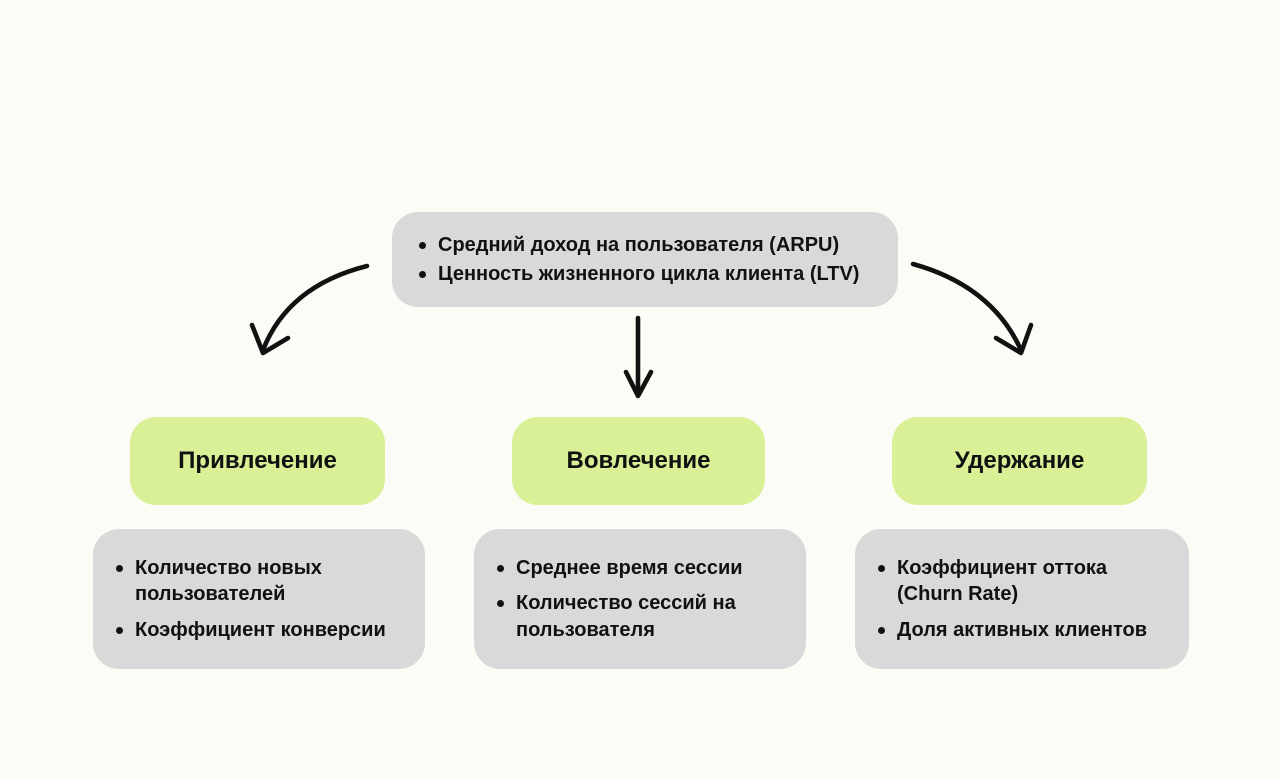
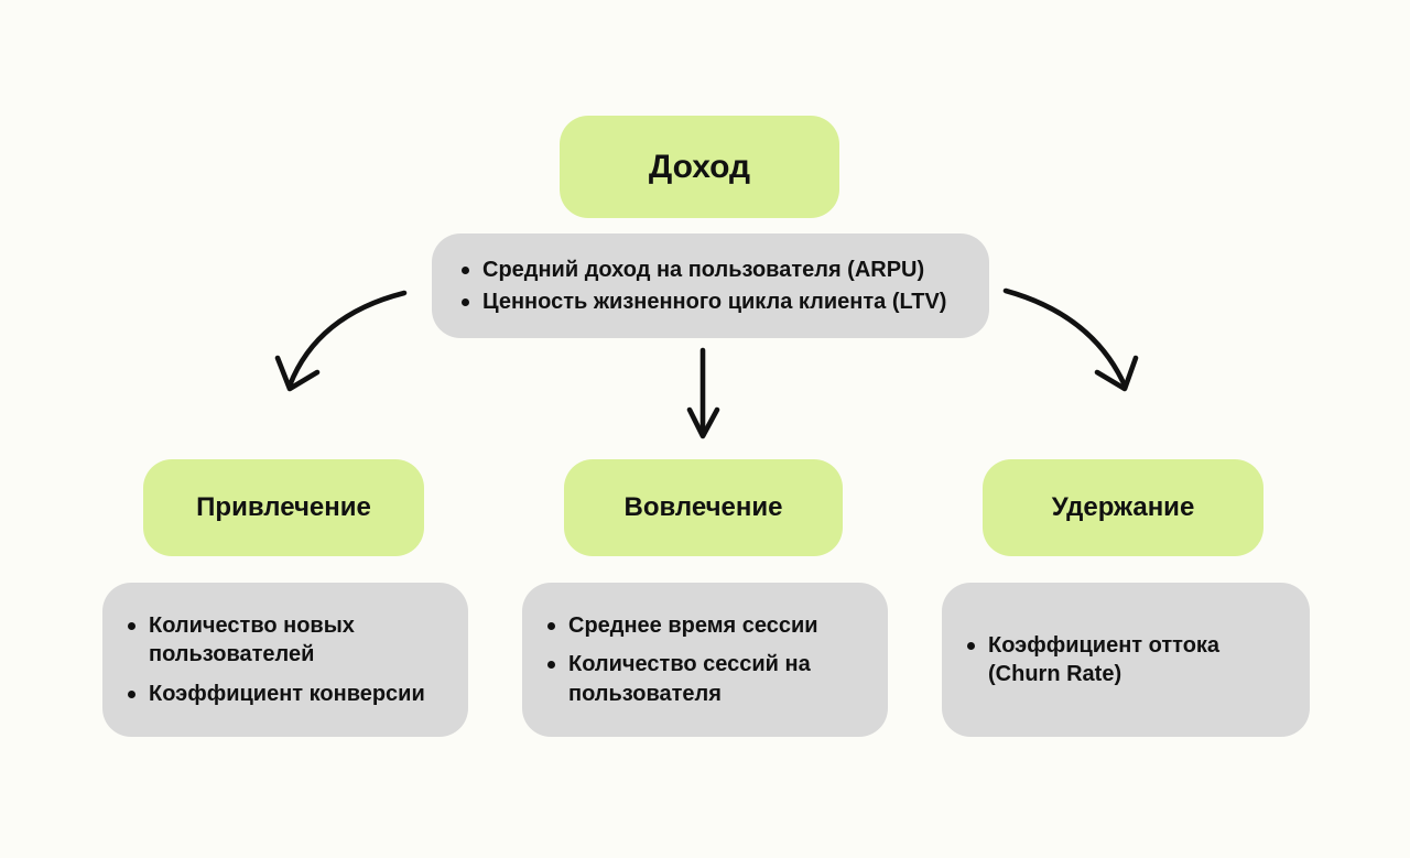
+ Доход
  Средний доход на пользователя (ARPU)
  Ценность жизненного цикла клиента (LTV)
  Привлечение
  Вовлечение
  Удержание
  Количество новых пользователей
  Коэффициент конверсии
  Среднее время сессии
  Количество сессий на пользователя
  Коэффициент оттока (Churn Rate)
- Доля активных клиентов
